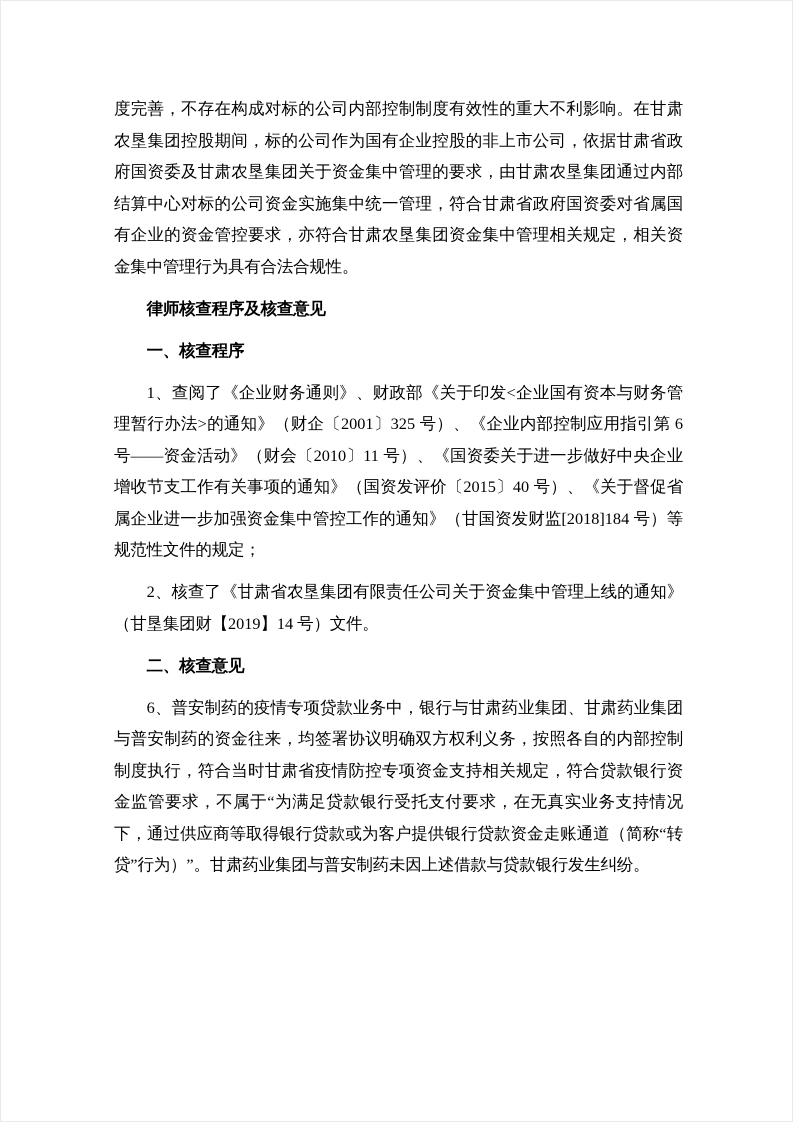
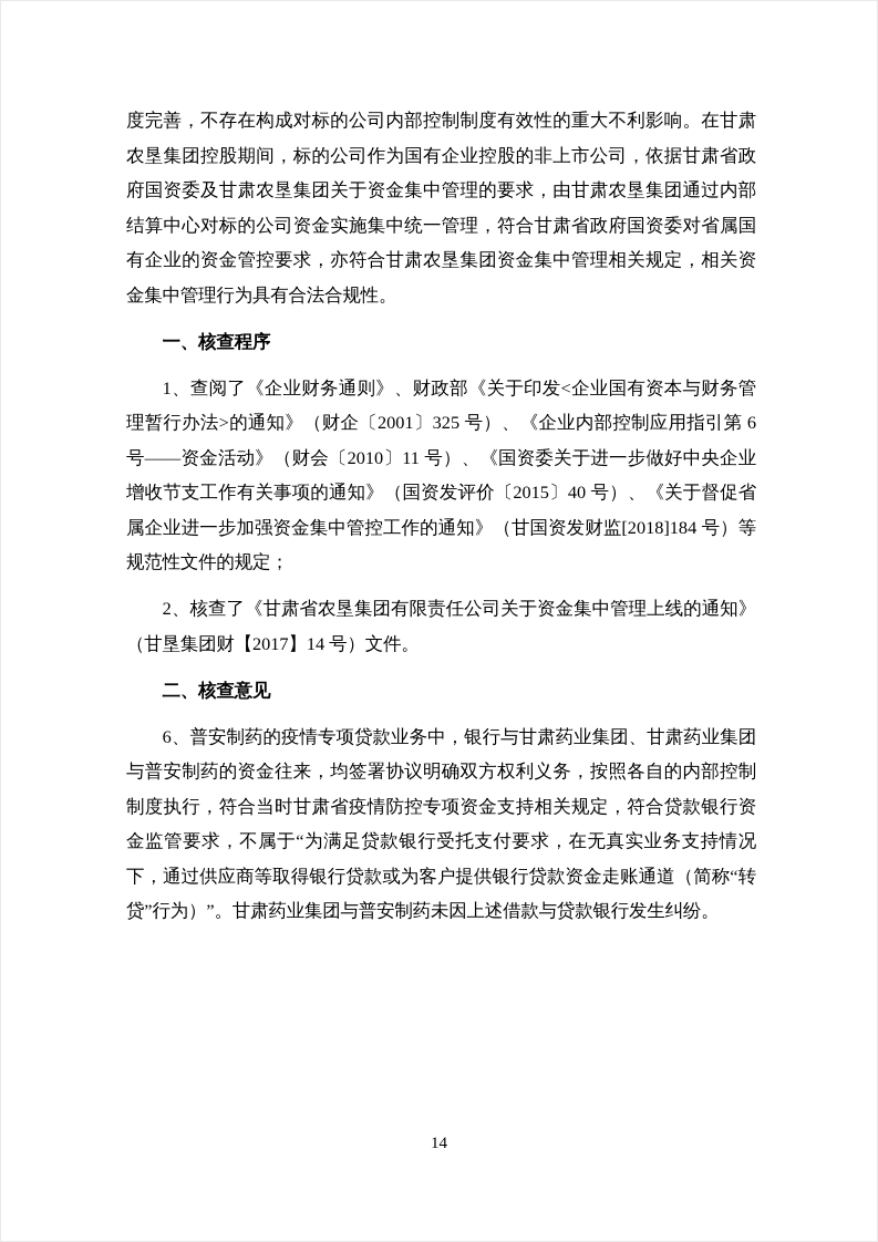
  度完善，不存在构成对标的公司内部控制制度有效性的重大不利影响。在甘肃农垦集团控股期间，标的公司作为国有企业控股的非上市公司，依据甘肃省政府国资委及甘肃农垦集团关于资金集中管理的要求，由甘肃农垦集团通过内部结算中心对标的公司资金实施集中统一管理，符合甘肃省政府国资委对省属国有企业的资金管控要求，亦符合甘肃农垦集团资金集中管理相关规定，相关资金集中管理行为具有合法合规性。
- 律师核查程序及核查意见
  一、核查程序
  1、查阅了《企业财务通则》、财政部《关于印发<企业国有资本与财务管理暂行办法>的通知》（财企〔2001〕325 号）、《企业内部控制应用指引第 6 号——资金活动》（财会〔2010〕11 号）、《国资委关于进一步做好中央企业增收节支工作有关事项的通知》（国资发评价〔2015〕40 号）、《关于督促省属企业进一步加强资金集中管控工作的通知》（甘国资发财监[2018]184 号）等规范性文件的规定；
- 2、核查了《甘肃省农垦集团有限责任公司关于资金集中管理上线的通知》（甘垦集团财【2019】14 号）文件。
+ 2、核查了《甘肃省农垦集团有限责任公司关于资金集中管理上线的通知》（甘垦集团财【2017】14 号）文件。
  二、核查意见
  6、普安制药的疫情专项贷款业务中，银行与甘肃药业集团、甘肃药业集团与普安制药的资金往来，均签署协议明确双方权利义务，按照各自的内部控制制度执行，符合当时甘肃省疫情防控专项资金支持相关规定，符合贷款银行资金监管要求，不属于“为满足贷款银行受托支付要求，在无真实业务支持情况下，通过供应商等取得银行贷款或为客户提供银行贷款资金走账通道（简称“转贷”行为）”。甘肃药业集团与普安制药未因上述借款与贷款银行发生纠纷。
+ 14
